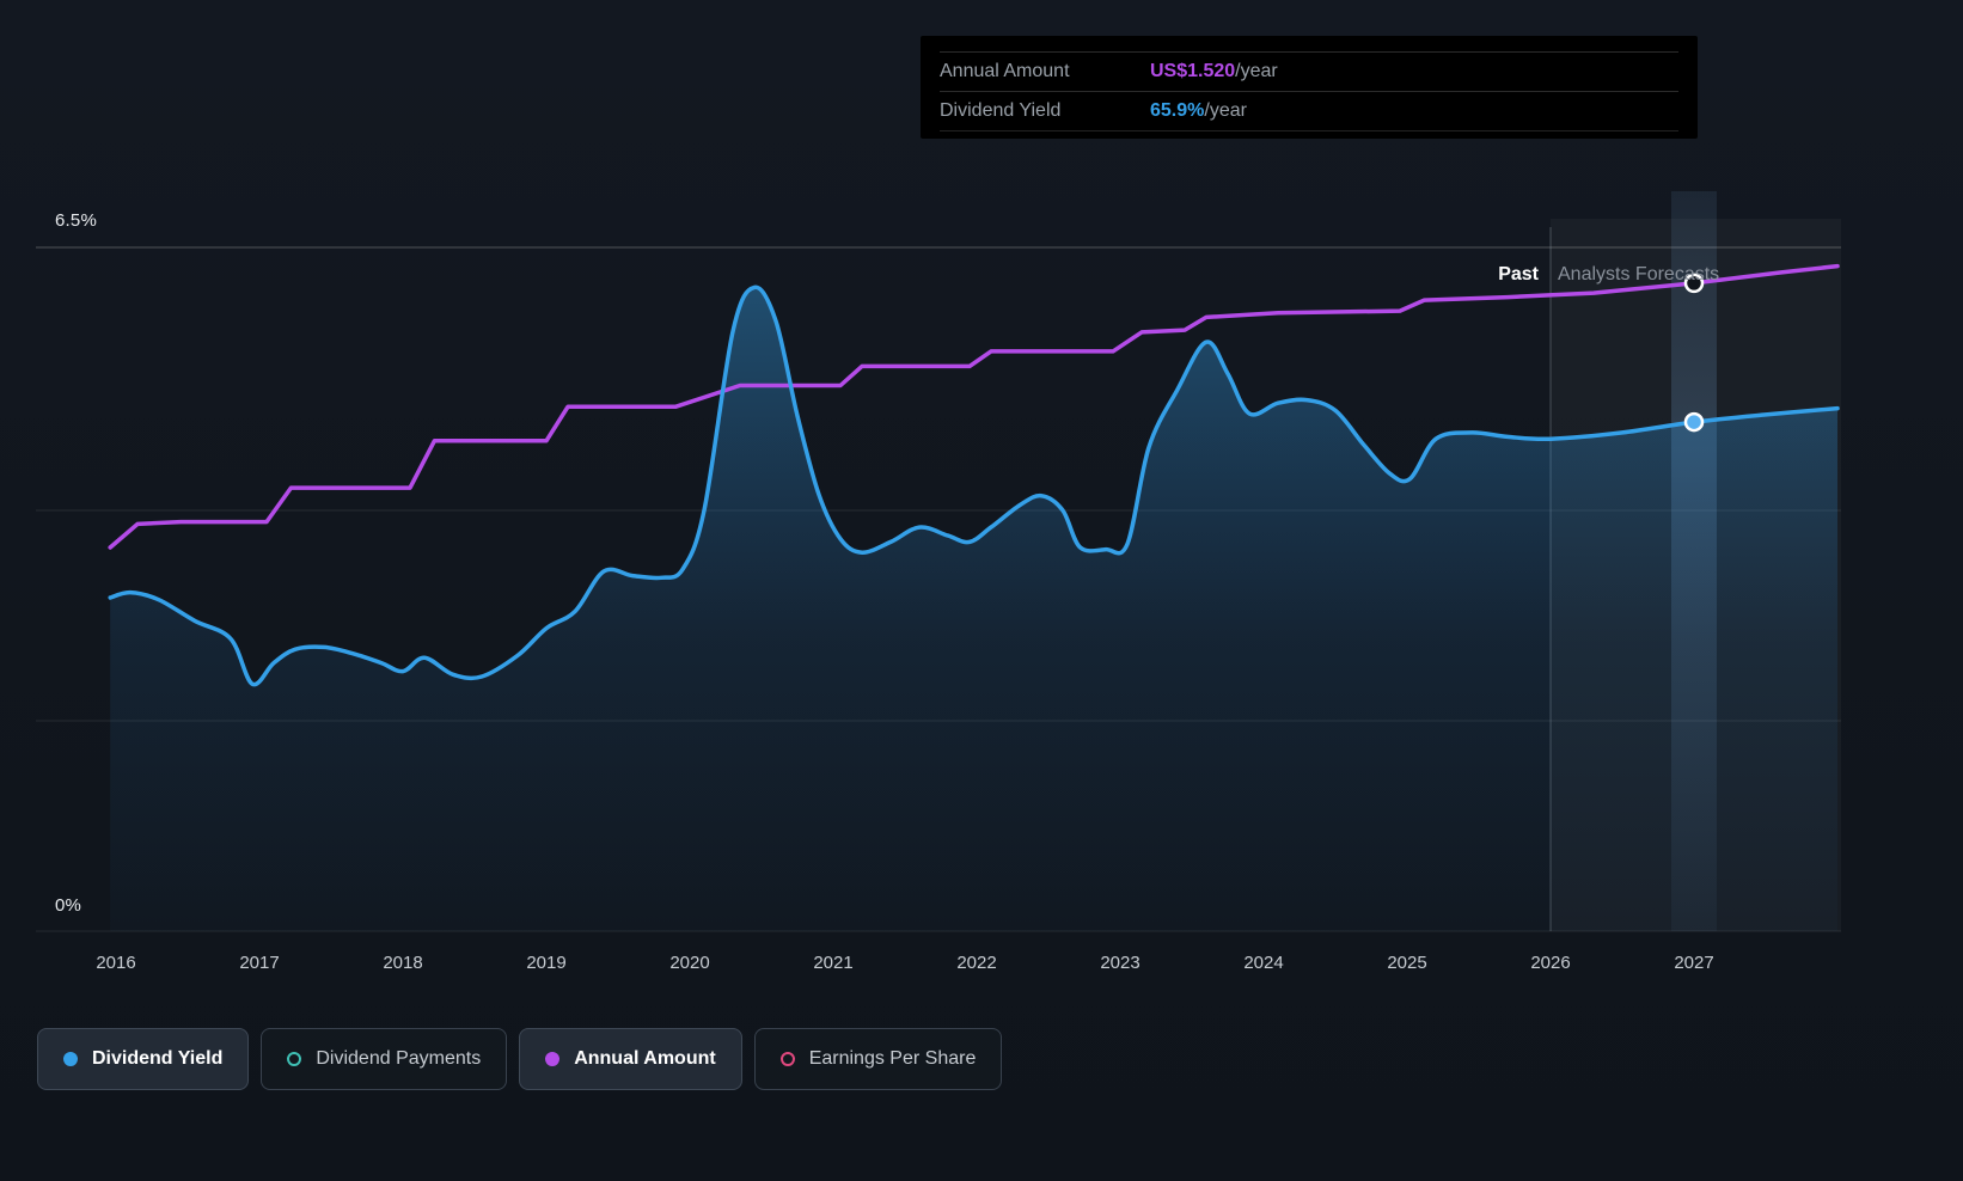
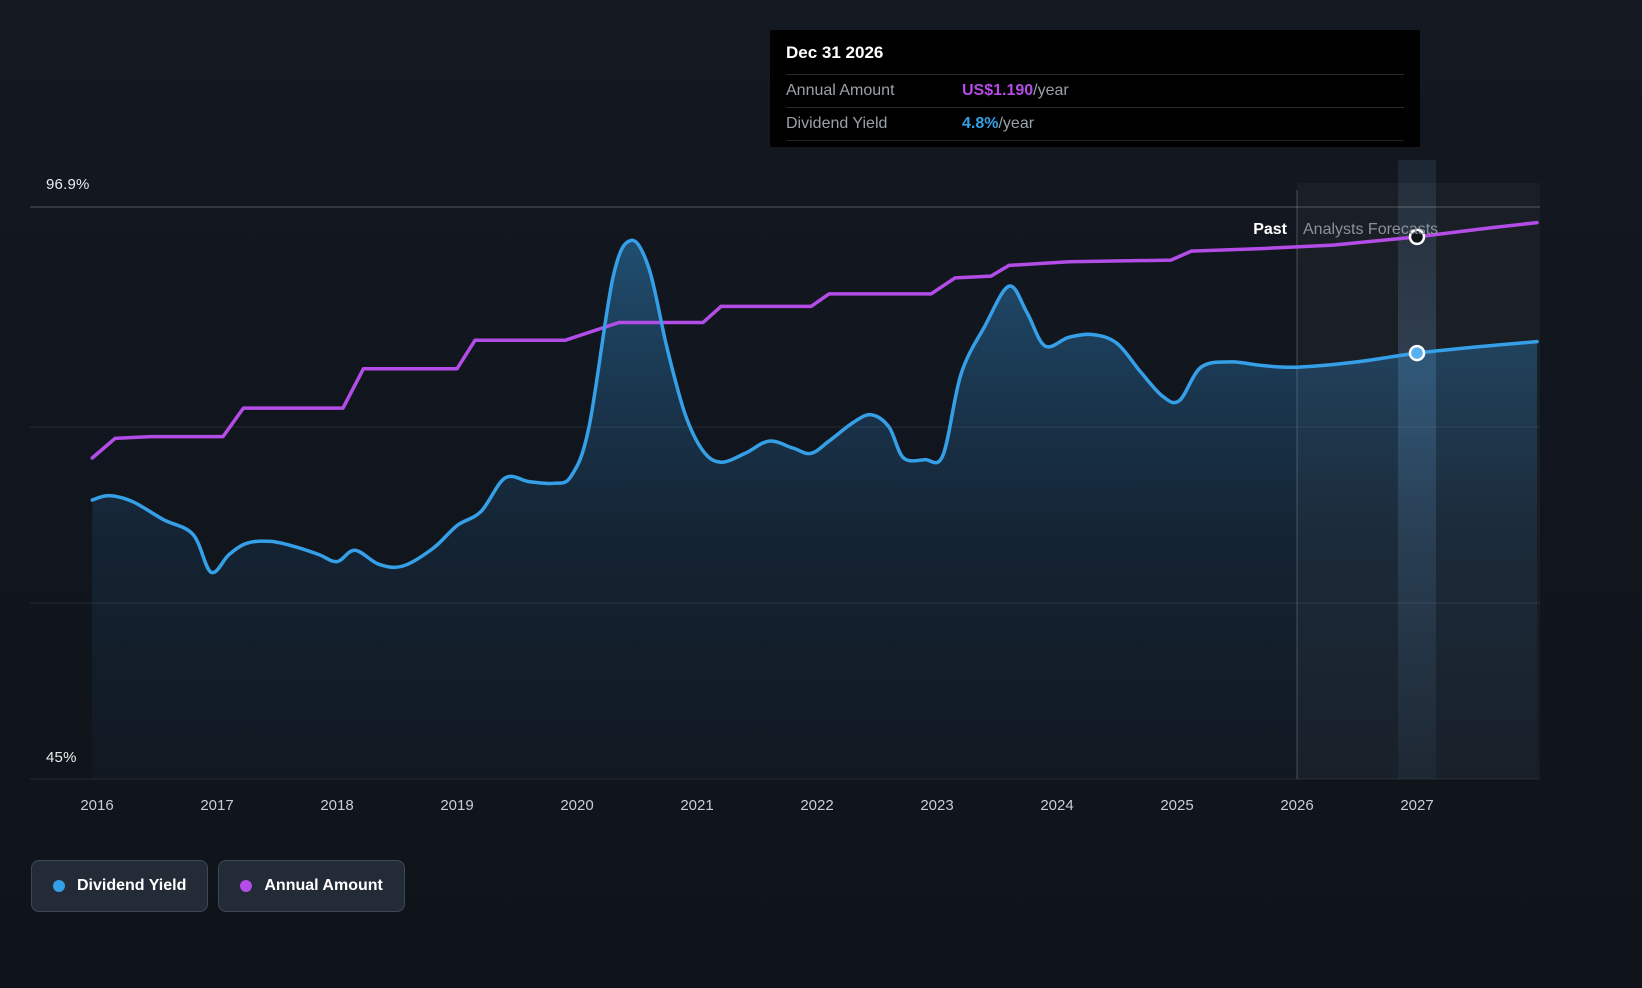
- 6.5%
+ 96.9%
- 0%
+ 45%
  2016
  2017
  2018
  2019
  2020
  2021
  2022
  2023
  2024
  2025
  2026
  2027
  Past
  Analysts Forecasts
+ Dec 31 2026
  Annual Amount
- US$1.520
+ US$1.190
  /year
  Dividend Yield
- 65.9%
+ 4.8%
  /year
  Dividend Yield
- Dividend Payments
  Annual Amount
- Earnings Per Share
